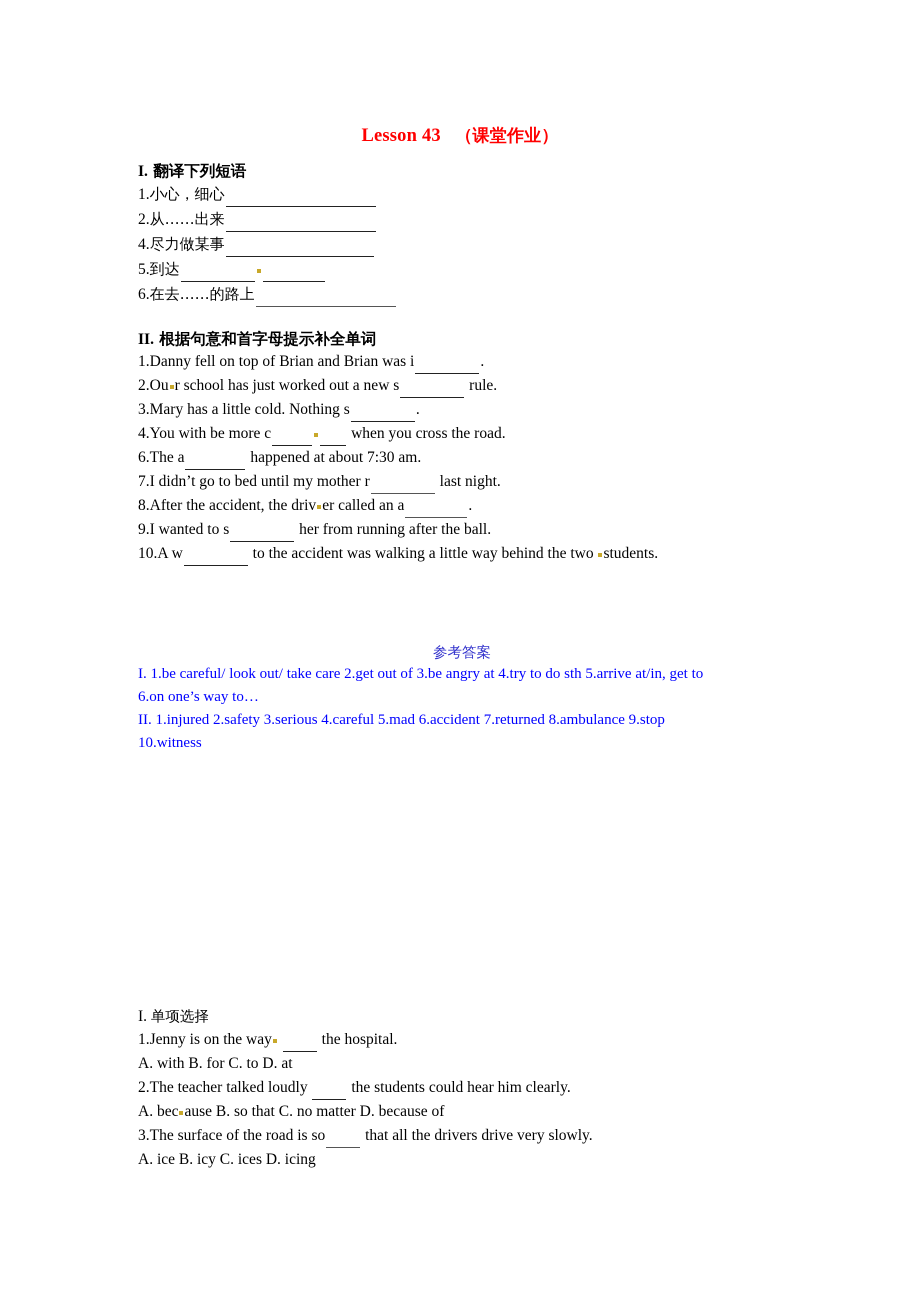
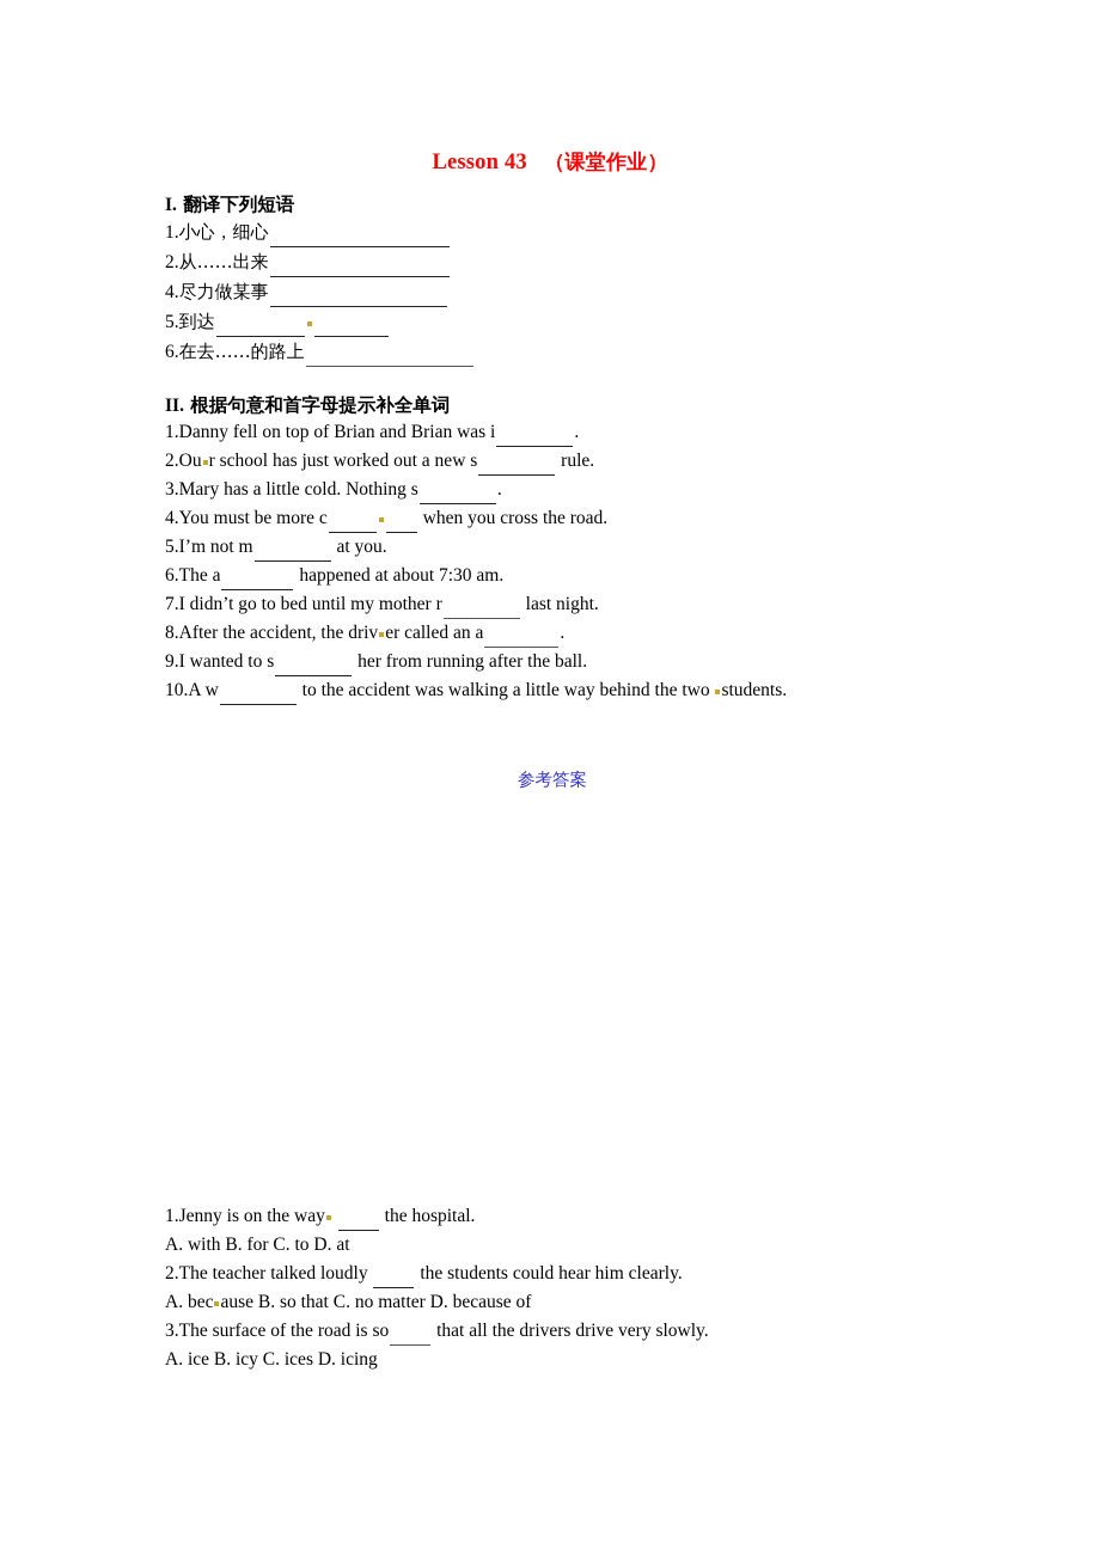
  Lesson 43 （课堂作业）
  I. 翻译下列短语
  1.小心，细心
  2.从……出来
  4.尽力做某事
  5.到达
  6.在去……的路上
  II. 根据句意和首字母提示补全单词
  1.Danny fell on top of Brian and Brian was i .
  2.Ou r school has just worked out a new s rule.
  3.Mary has a little cold. Nothing s .
- 4.You with be more c when you cross the road.
+ 4.You must be more c when you cross the road.
+ 5.I’m not m at you.
  6.The a happened at about 7:30 am.
  7.I didn’t go to bed until my mother r last night.
  8.After the accident, the driv er called an a .
  9.I wanted to s her from running after the ball.
  10.A w to the accident was walking a little way behind the two students.
  参考答案
- I. 1.be careful/ look out/ take care 2.get out of 3.be angry at 4.try to do sth 5.arrive at/in, get to
- 6.on one’s way to…
- II. 1.injured 2.safety 3.serious 4.careful 5.mad 6.accident 7.returned 8.ambulance 9.stop
- 10.witness
- I. 单项选择
  1.Jenny is on the way the hospital.
  A. with B. for C. to D. at
  2.The teacher talked loudly the students could hear him clearly.
  A. bec ause B. so that C. no matter D. because of
  3.The surface of the road is so that all the drivers drive very slowly.
  A. ice B. icy C. ices D. icing
